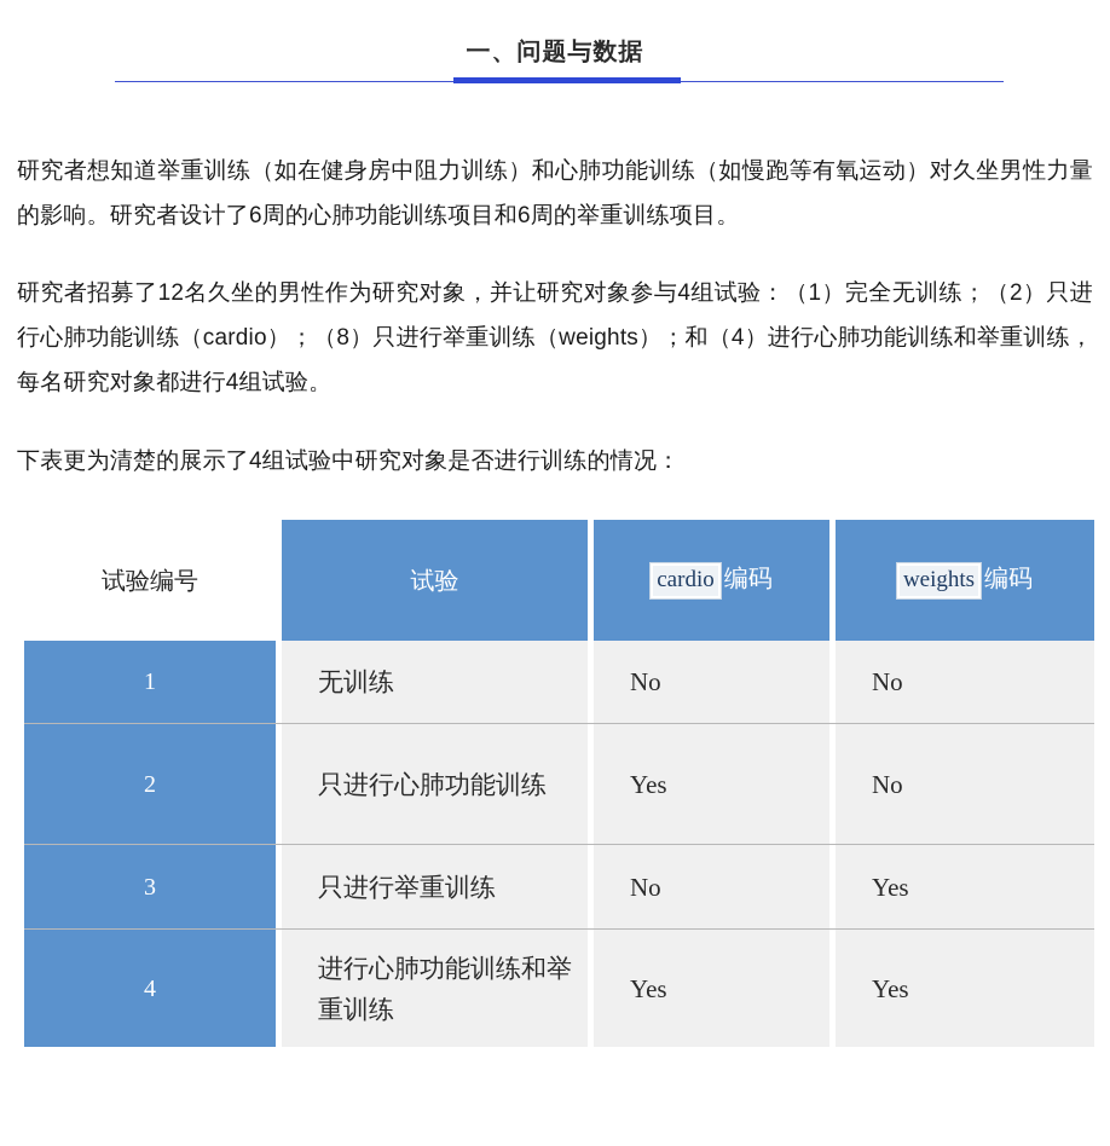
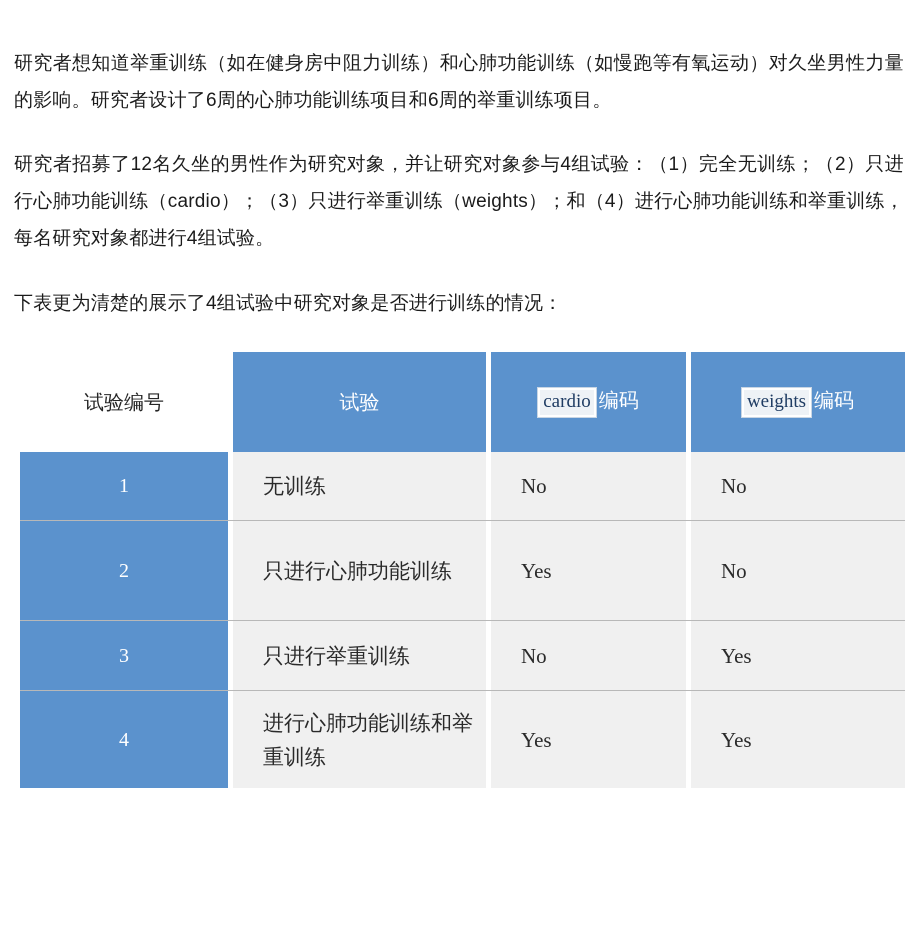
- 一、问题与数据
  研究者想知道举重训练（如在健身房中阻力训练）和心肺功能训练（如慢跑等有氧运动）对久坐男性力量的影响。研究者设计了6周的心肺功能训练项目和6周的举重训练项目。
- 研究者招募了12名久坐的男性作为研究对象，并让研究对象参与4组试验：（1）完全无训练；（2）只进行心肺功能训练（cardio）；（8）只进行举重训练（weights）；和（4）进行心肺功能训练和举重训练，每名研究对象都进行4组试验。
+ 研究者招募了12名久坐的男性作为研究对象，并让研究对象参与4组试验：（1）完全无训练；（2）只进行心肺功能训练（cardio）；（3）只进行举重训练（weights）；和（4）进行心肺功能训练和举重训练，每名研究对象都进行4组试验。
  下表更为清楚的展示了4组试验中研究对象是否进行训练的情况：
  试验编号	试验	cardio 编码	weights 编码
  1	无训练	No	No
  2	只进行心肺功能训练	Yes	No
  3	只进行举重训练	No	Yes
  4	进行心肺功能训练和举重训练	Yes	Yes
